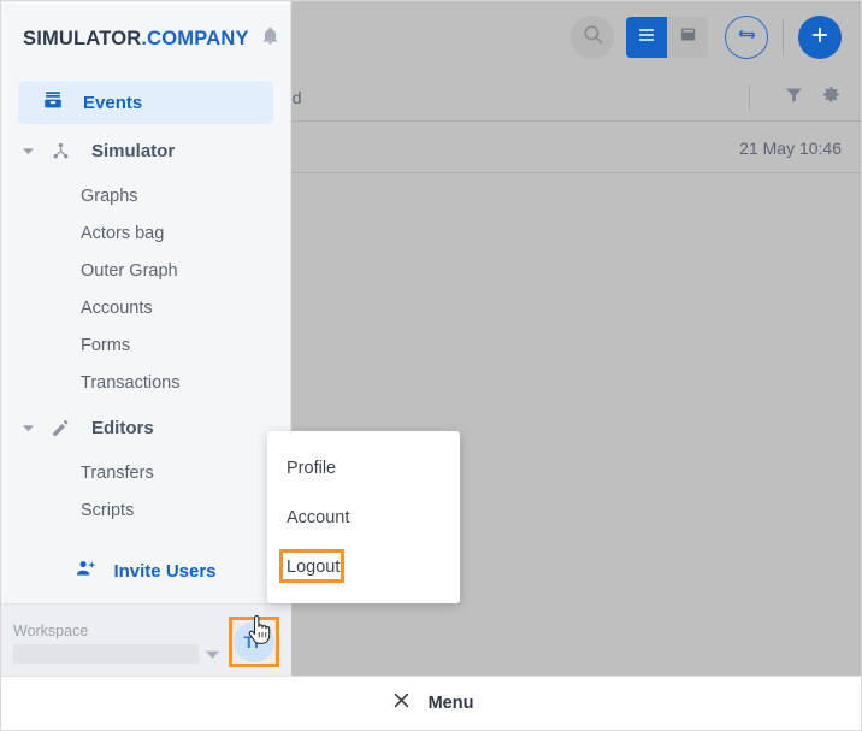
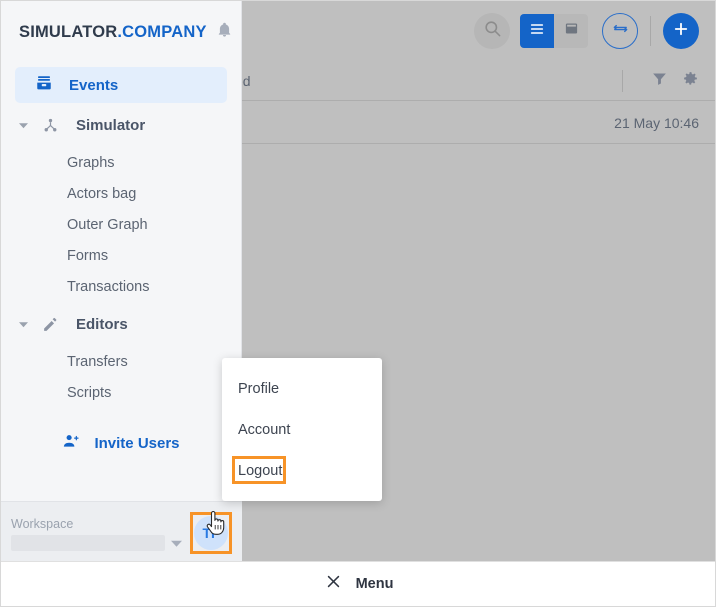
  21 May 10:46
  SIMULATOR.COMPANY
  Events
  Simulator
  Graphs
  Actors bag
  Outer Graph
- Accounts
  Forms
  Transactions
  Editors
  Transfers
  Scripts
  Invite Users
  Workspace
  Profile
  Account
  Logout
  Menu
